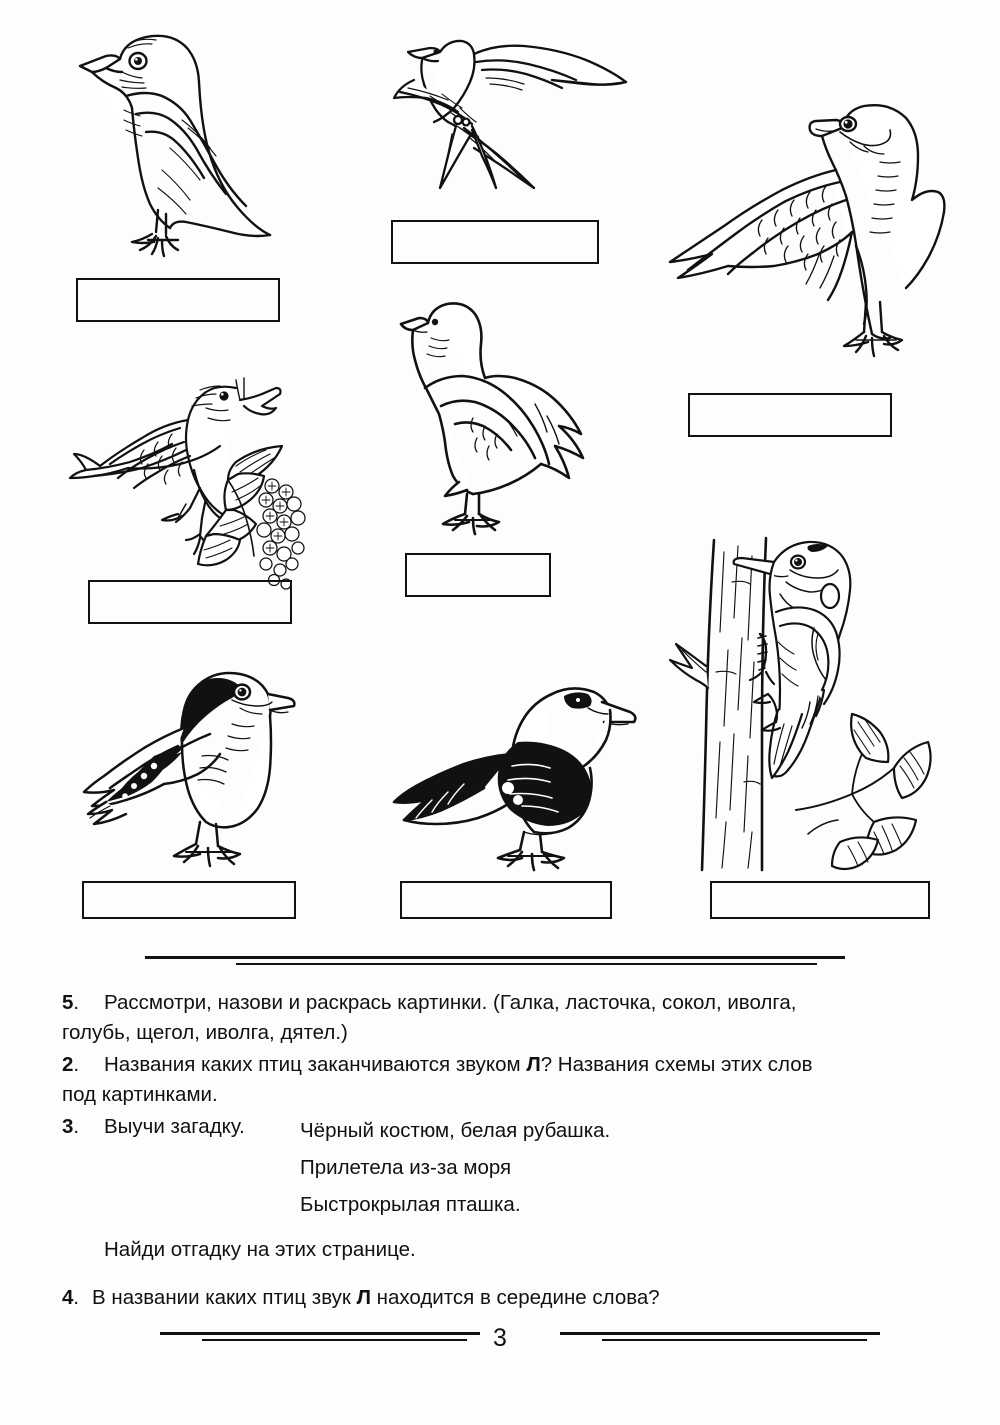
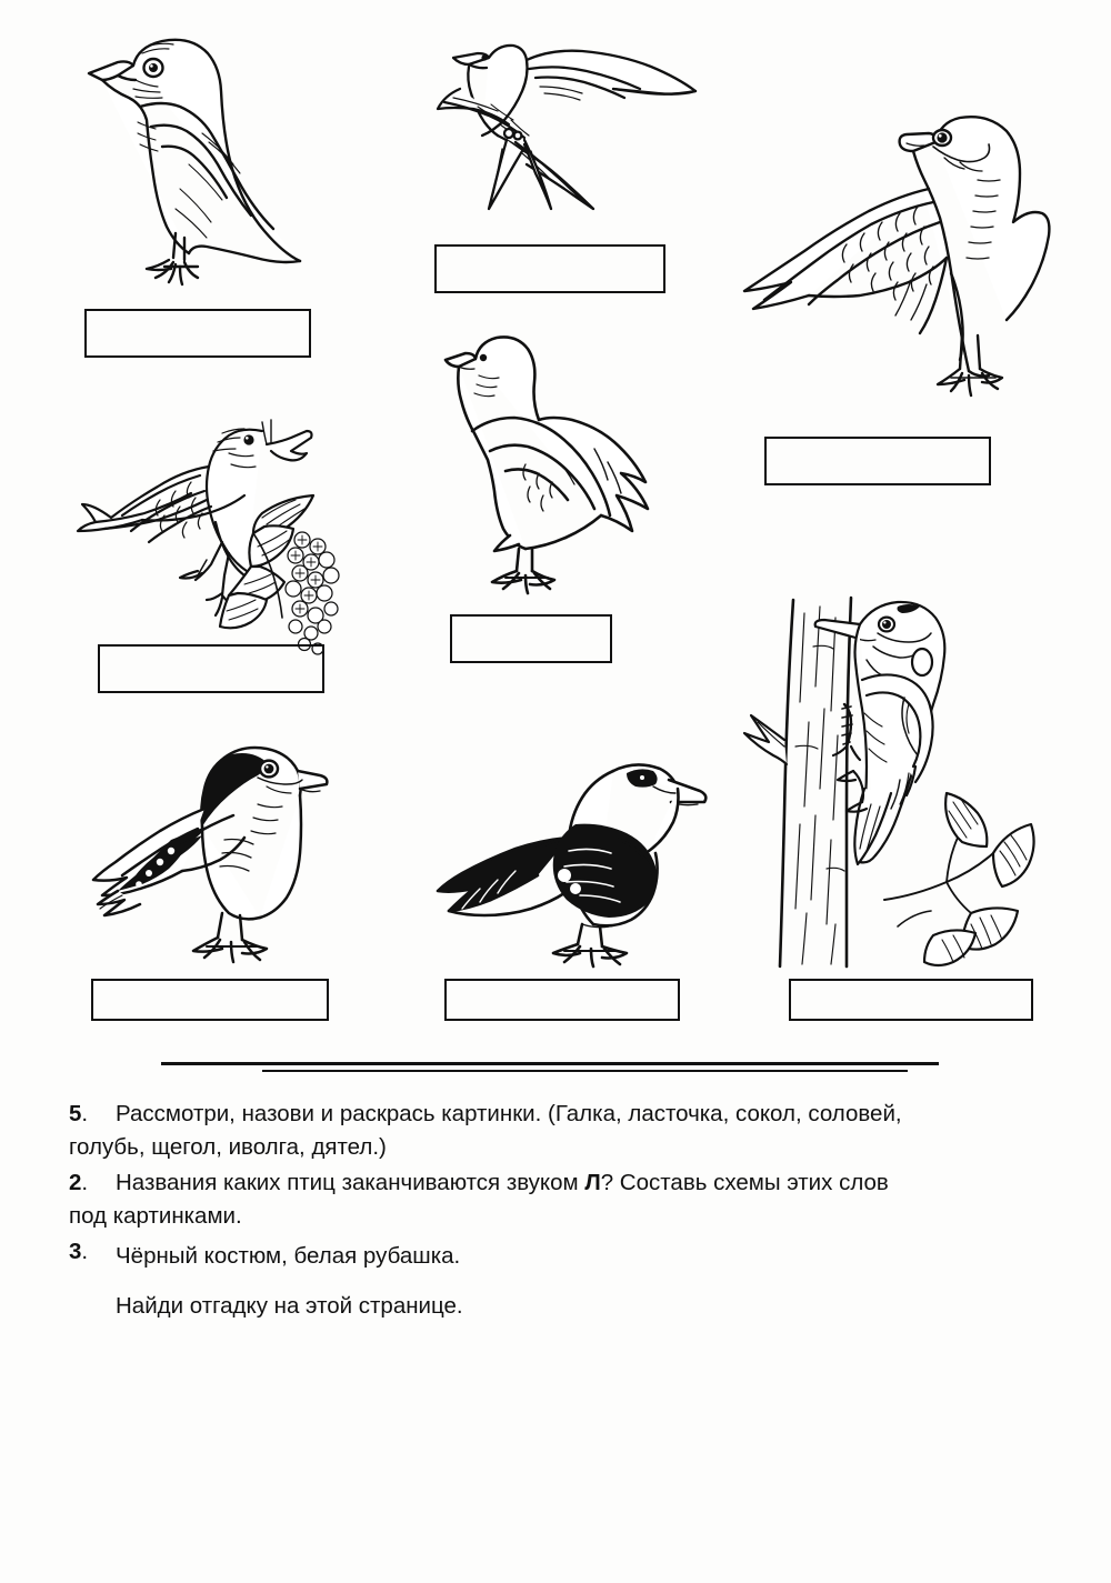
  5.
- Рассмотри, назови и раскрась картинки. (Галка, ласточка, сокол, иволга,
+ Рассмотри, назови и раскрась картинки. (Галка, ласточка, сокол, соловей,
  голубь, щегол, иволга, дятел.)
  2.
- Названия каких птиц заканчиваются звуком Л? Названия схемы этих слов
+ Названия каких птиц заканчиваются звуком Л? Составь схемы этих слов
  под картинками.
  3.
- Выучи загадку.
  Чёрный костюм, белая рубашка.
- Прилетела из-за моря
- Быстрокрылая пташка.
- Найди отгадку на этих странице.
+ Найди отгадку на этой странице.
- 4.
- В названии каких птиц звук Л находится в середине слова?
- 3
